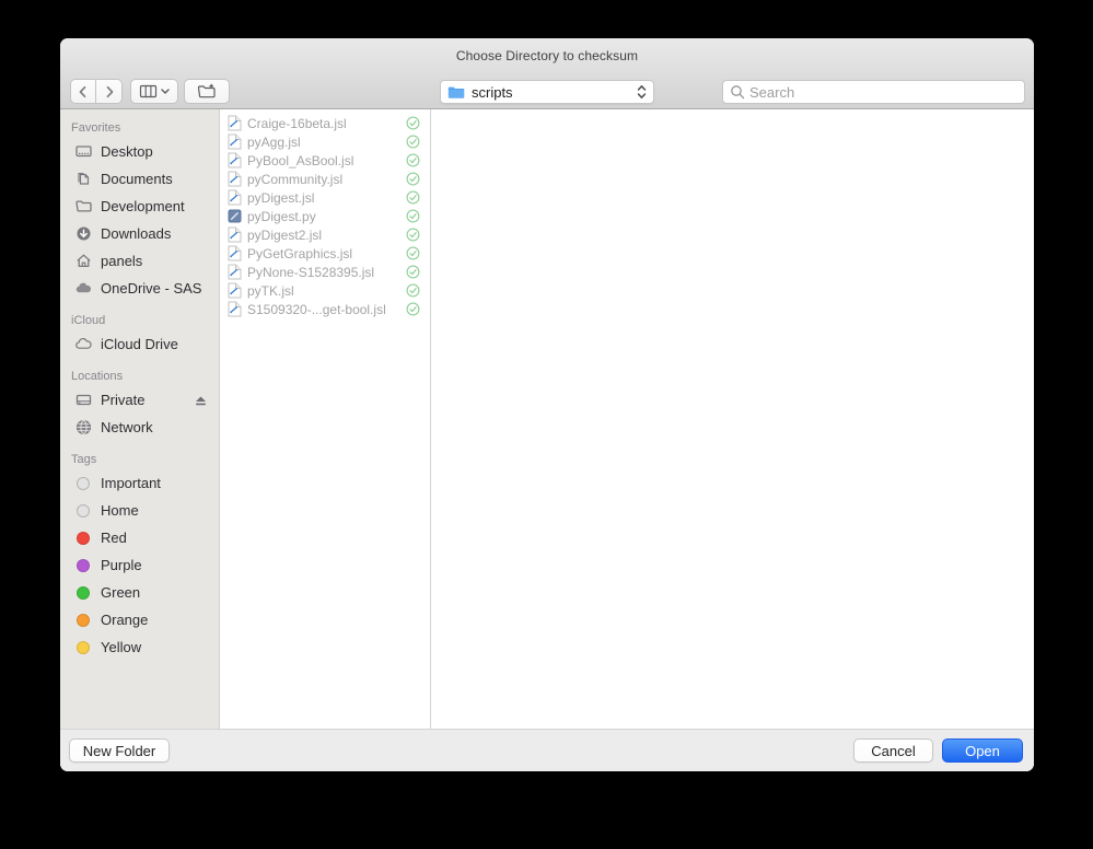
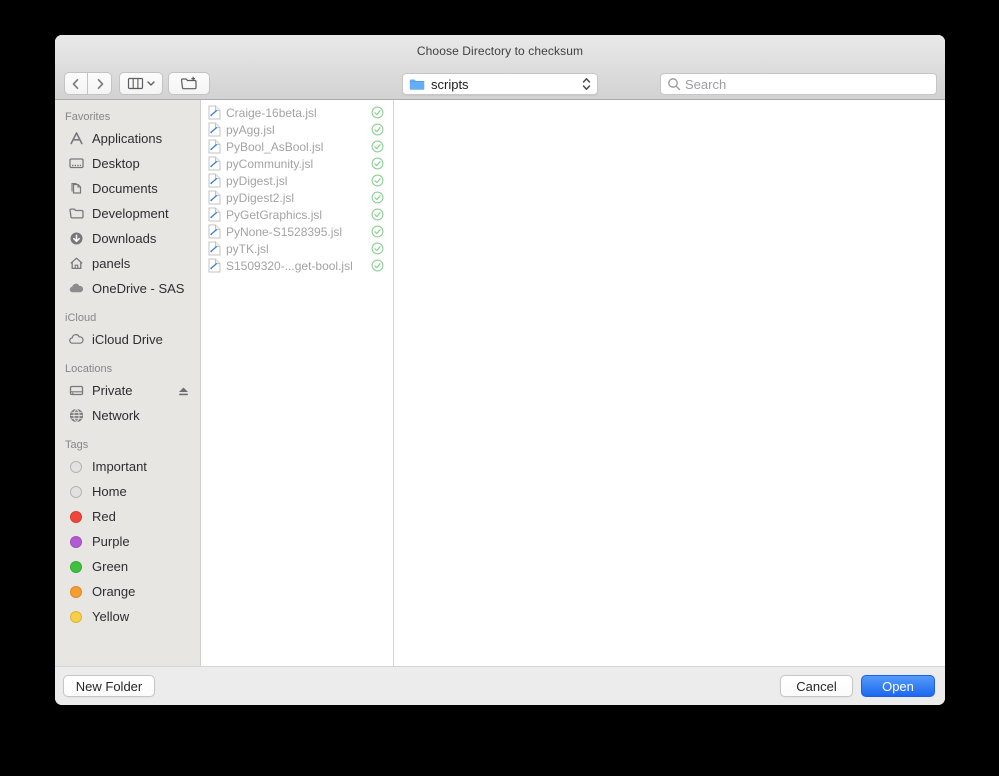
  Choose Directory to checksum
  scripts
  Search
  Favorites
+ Applications
  Desktop
  Documents
  Development
  Downloads
  panels
  OneDrive - SAS
  iCloud
  iCloud Drive
  Locations
  Private
  Network
  Tags
  Important
  Home
  Red
  Purple
  Green
  Orange
  Yellow
  Craige-16beta.jsl
  pyAgg.jsl
  PyBool_AsBool.jsl
  pyCommunity.jsl
  pyDigest.jsl
- pyDigest.py
  pyDigest2.jsl
  PyGetGraphics.jsl
  PyNone-S1528395.jsl
  pyTK.jsl
  S1509320-...get-bool.jsl
  New Folder
  Cancel
  Open
